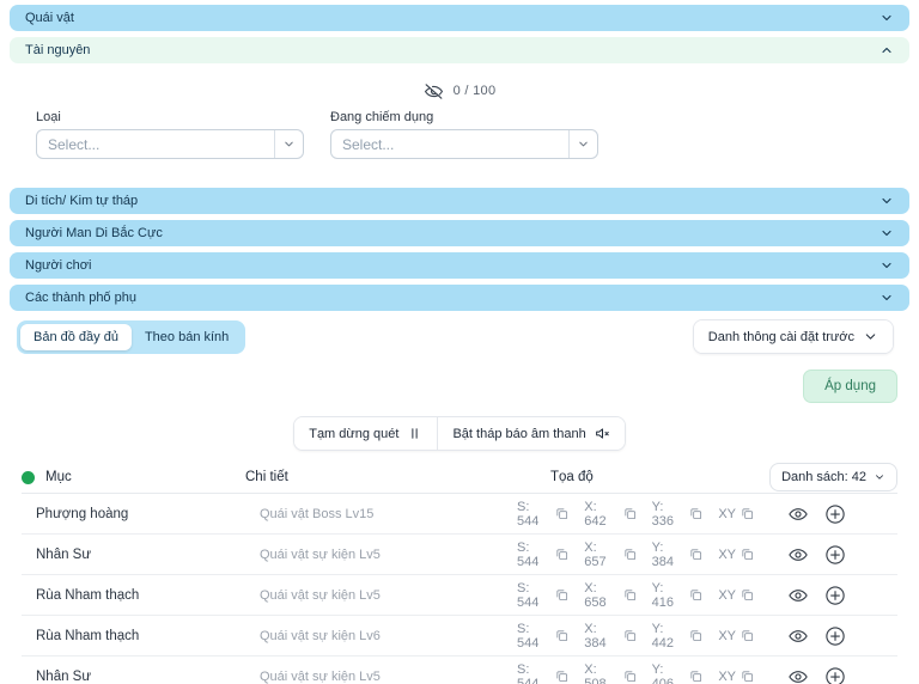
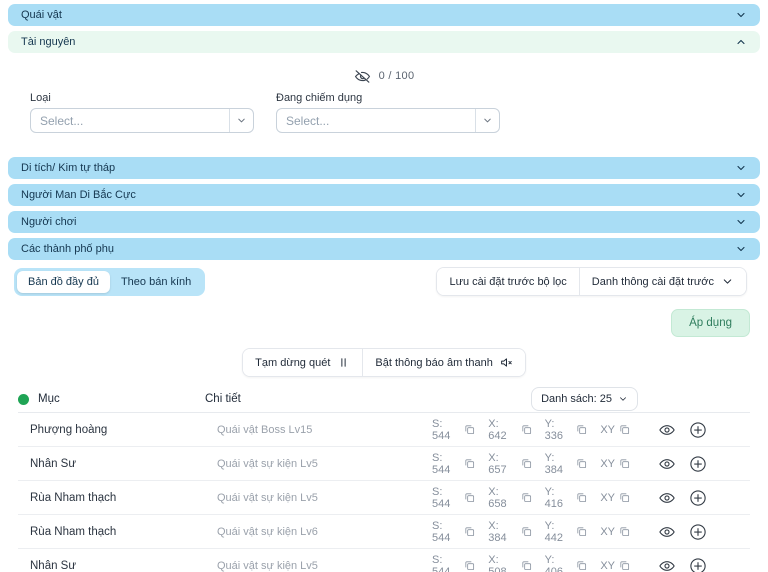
  Quái vật
  Tài nguyên
  0 / 100
  Loại
  Select...
  Đang chiếm dụng
  Select...
  Di tích/ Kim tự tháp
  Người Man Di Bắc Cực
  Người chơi
  Các thành phố phụ
  Bản đồ đầy đủ
  Theo bán kính
+ Lưu cài đặt trước bộ lọc
  Danh thông cài đặt trước
  Áp dụng
  Tạm dừng quét
- Bật tháp báo âm thanh
+ Bật thông báo âm thanh
  Mục
  Chi tiết
- Tọa độ
- Danh sách: 42
+ Danh sách: 25
  Phượng hoàng
  Quái vật Boss Lv15
  S: 544
  X: 642
  Y: 336
  XY
  Nhân Sư
  Quái vật sự kiện Lv5
  S: 544
  X: 657
  Y: 384
  XY
  Rùa Nham thạch
  Quái vật sự kiện Lv5
  S: 544
  X: 658
  Y: 416
  XY
  Rùa Nham thạch
  Quái vật sự kiện Lv6
  S: 544
  X: 384
  Y: 442
  XY
  Nhân Sư
  Quái vật sự kiện Lv5
  XY
